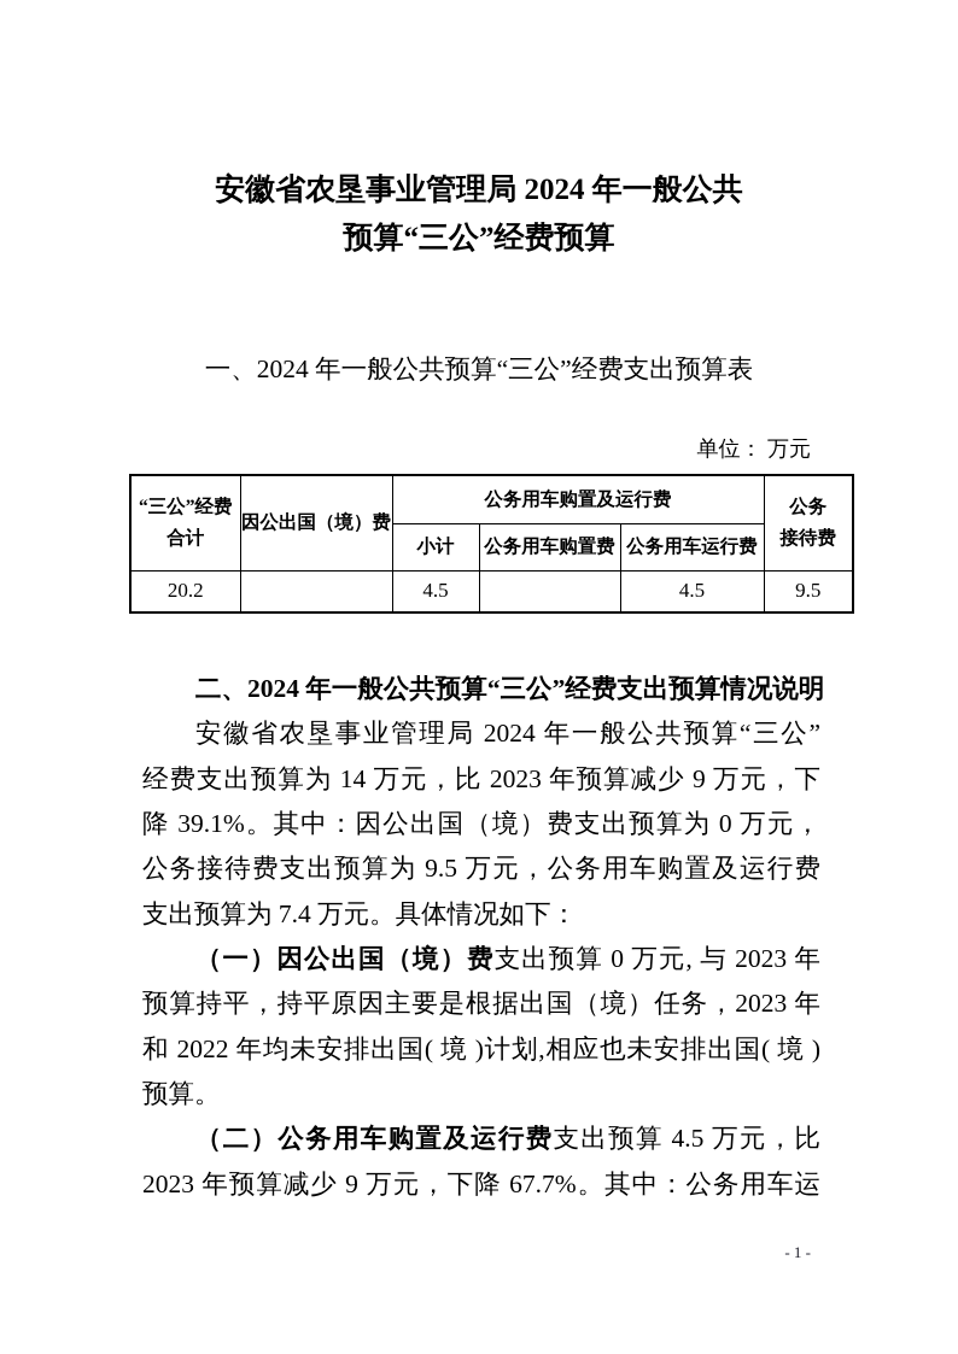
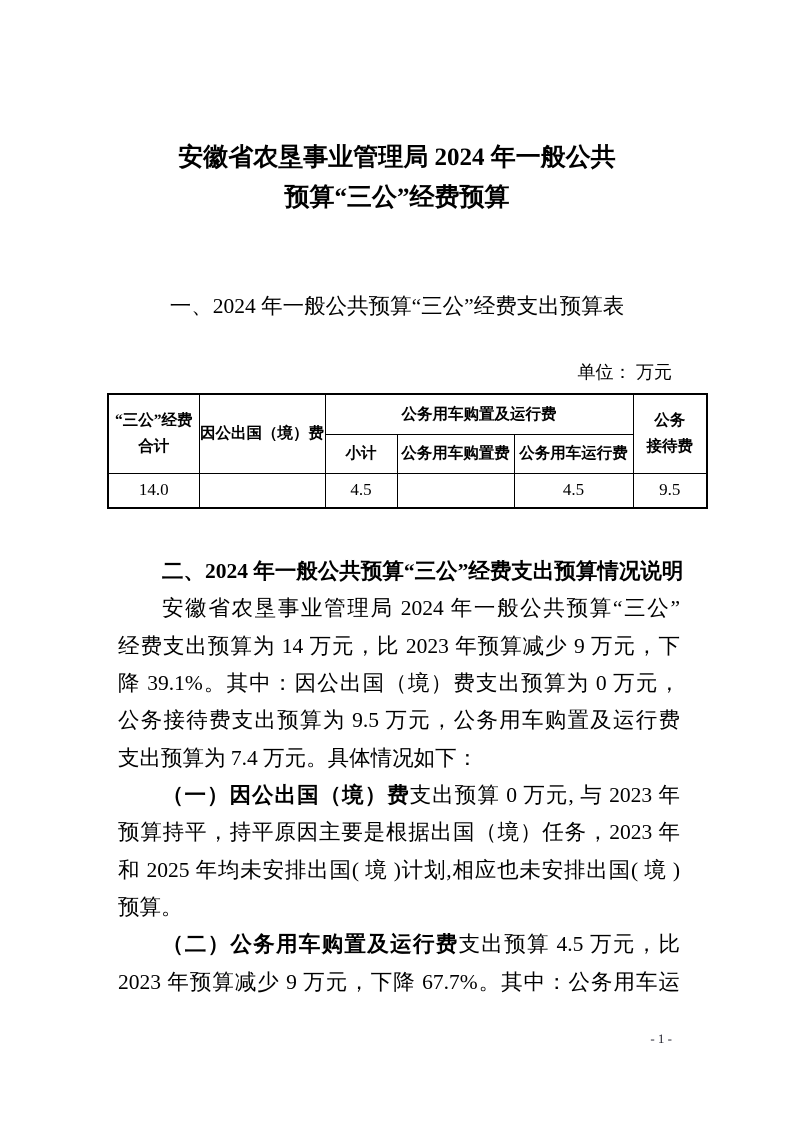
  安徽省农垦事业管理局 2024 年一般公共
  预算“三公”经费预算
  一、2024 年一般公共预算“三公”经费支出预算表
  单位： 万元
  “三公”经费 合计	因公出国（境）费	公务用车购置及运行费	公务 接待费
  小计	公务用车购置费	公务用车运行费
- 20.2		4.5		4.5	9.5
+ 14.0		4.5		4.5	9.5
  二、2024 年一般公共预算“三公”经费支出预算情况说明
  安徽省农垦事业管理局 2024 年一般公共预算“三公”
  经费支出预算为 14 万元，比 2023 年预算减少 9 万元，下
  降 39.1%。其中：因公出国（境）费支出预算为 0 万元，
  公务接待费支出预算为 9.5 万元，公务用车购置及运行费
  支出预算为 7.4 万元。具体情况如下：
  （一）因公出国（境）费支出预算 0 万元, 与 2023 年
  预算持平，持平原因主要是根据出国（境）任务，2023 年
- 和 2022 年均未安排出国( 境 )计划,相应也未安排出国( 境 )
+ 和 2025 年均未安排出国( 境 )计划,相应也未安排出国( 境 )
  预算。
  （二）公务用车购置及运行费支出预算 4.5 万元，比
  2023 年预算减少 9 万元，下降 67.7%。其中：公务用车运
  - 1 -
